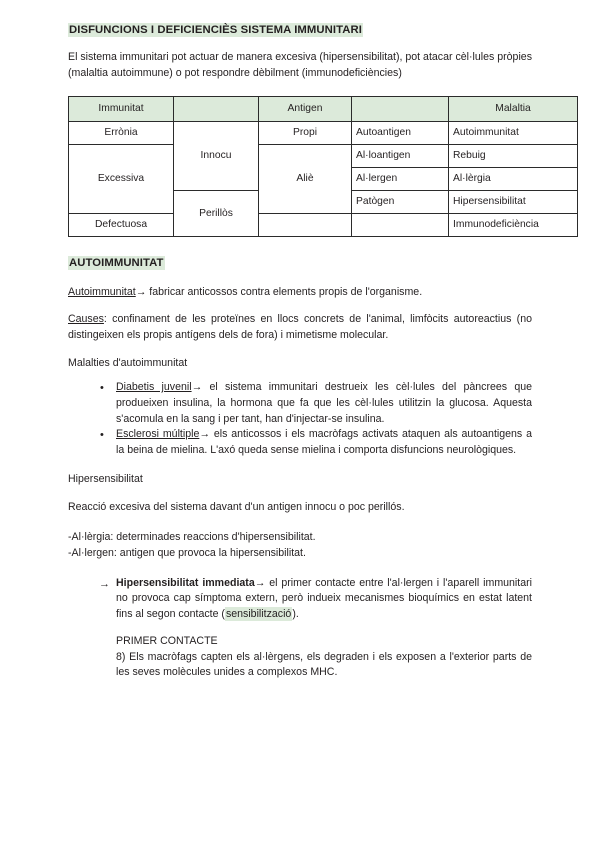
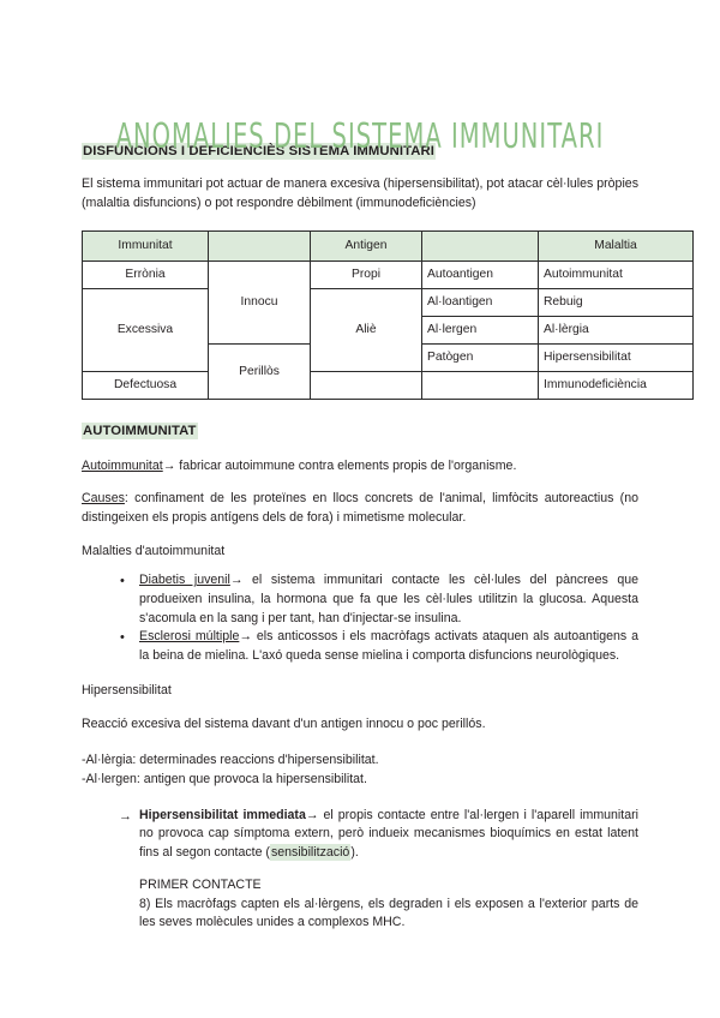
+ ANOMALIES DEL SISTEMA IMMUNITARI
  DISFUNCIONS I DEFICIENCIÈS SISTEMA IMMUNITARI
- El sistema immunitari pot actuar de manera excesiva (hipersensibilitat), pot atacar cèl·lules pròpies (malaltia autoimmune) o pot respondre dèbilment (immunodeficiències)
+ El sistema immunitari pot actuar de manera excesiva (hipersensibilitat), pot atacar cèl·lules pròpies (malaltia disfuncions) o pot respondre dèbilment (immunodeficiències)
  Immunitat		Antigen		Malaltia
  Errònia	Innocu	Propi	Autoantigen	Autoimmunitat
  Excessiva	Aliè	Al·loantigen	Rebuig
  Al·lergen	Al·lèrgia
  Perillòs	Patògen	Hipersensibilitat
  Defectuosa			Immunodeficiència
  AUTOIMMUNITAT
- Autoimmunitat→ fabricar anticossos contra elements propis de l'organisme.
+ Autoimmunitat→ fabricar autoimmune contra elements propis de l'organisme.
  Causes: confinament de les proteïnes en llocs concrets de l'animal, limfòcits autoreactius (no distingeixen els propis antígens dels de fora) i mimetisme molecular.
  Malalties d'autoimmunitat
- Diabetis juvenil→ el sistema immunitari destrueix les cèl·lules del pàncrees que produeixen insulina, la hormona que fa que les cèl·lules utilitzin la glucosa. Aquesta s'acomula en la sang i per tant, han d'injectar-se insulina.
+ Diabetis juvenil→ el sistema immunitari contacte les cèl·lules del pàncrees que produeixen insulina, la hormona que fa que les cèl·lules utilitzin la glucosa. Aquesta s'acomula en la sang i per tant, han d'injectar-se insulina.
  Esclerosi múltiple→ els anticossos i els macròfags activats ataquen als autoantigens a la beina de mielina. L'axó queda sense mielina i comporta disfuncions neurològiques.
  Hipersensibilitat
  Reacció excesiva del sistema davant d'un antigen innocu o poc perillós.
  -Al·lèrgia: determinades reaccions d'hipersensibilitat.
  -Al·lergen: antigen que provoca la hipersensibilitat.
- Hipersensibilitat immediata→ el primer contacte entre l'al·lergen i l'aparell immunitari no provoca cap símptoma extern, però indueix mecanismes bioquímics en estat latent fins al segon contacte (sensibilització).
+ Hipersensibilitat immediata→ el propis contacte entre l'al·lergen i l'aparell immunitari no provoca cap símptoma extern, però indueix mecanismes bioquímics en estat latent fins al segon contacte (sensibilització).
  PRIMER CONTACTE
  8) Els macròfags capten els al·lèrgens, els degraden i els exposen a l'exterior parts de les seves molècules unides a complexos MHC.
